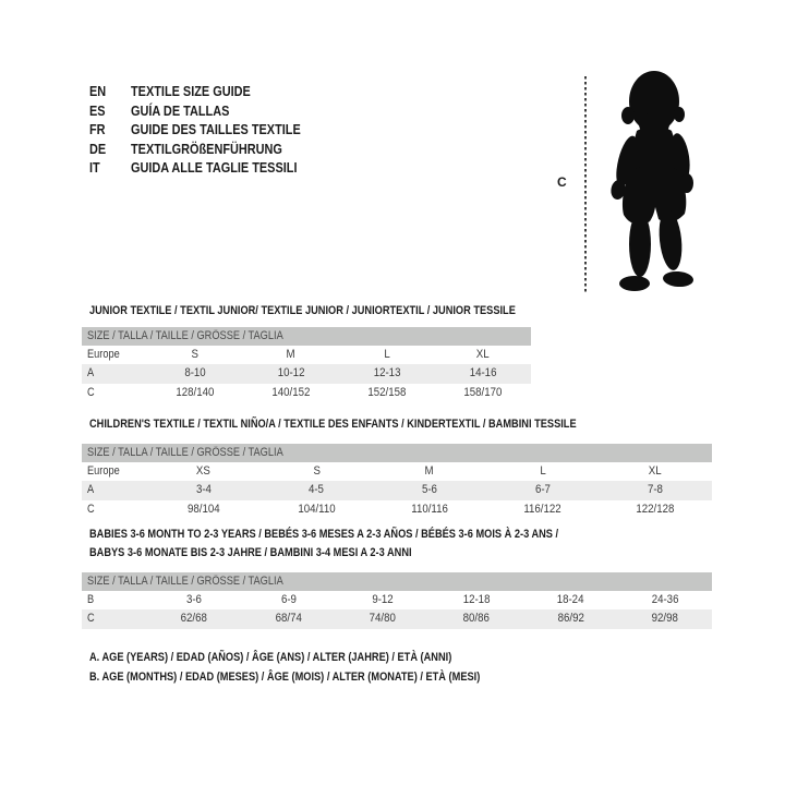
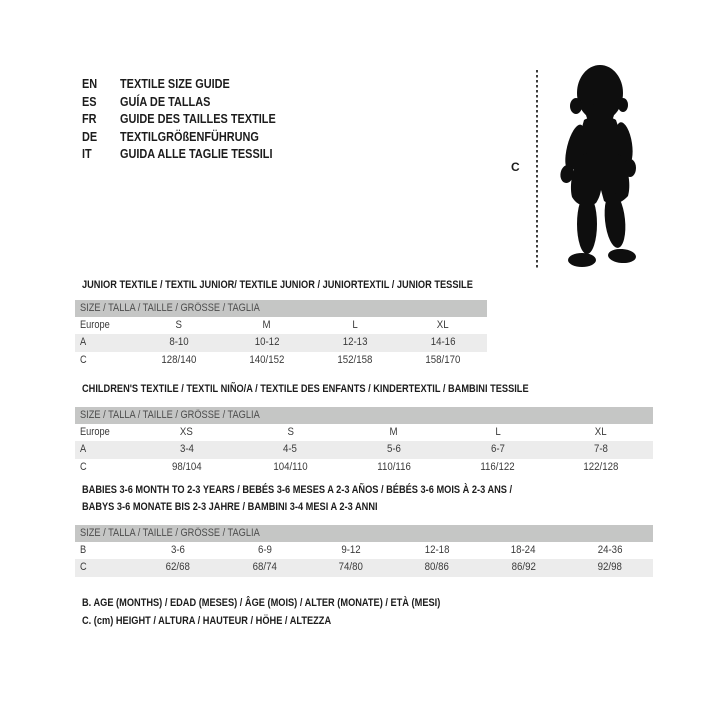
  EN
  TEXTILE SIZE GUIDE
  ES
  GUÍA DE TALLAS
  FR
  GUIDE DES TAILLES TEXTILE
  DE
  TEXTILGRÖßENFÜHRUNG
  IT
  GUIDA ALLE TAGLIE TESSILI
  C
  JUNIOR TEXTILE / TEXTIL JUNIOR/ TEXTILE JUNIOR / JUNIORTEXTIL / JUNIOR TESSILE
  SIZE / TALLA / TAILLE / GRÖSSE / TAGLIA
  Europe
  S
  M
  L
  XL
  A
  8-10
  10-12
  12-13
  14-16
  C
  128/140
  140/152
  152/158
  158/170
  CHILDREN'S TEXTILE / TEXTIL NIÑO/A / TEXTILE DES ENFANTS / KINDERTEXTIL / BAMBINI TESSILE
  SIZE / TALLA / TAILLE / GRÖSSE / TAGLIA
  Europe
  XS
  S
  M
  L
  XL
  A
  3-4
  4-5
  5-6
  6-7
  7-8
  C
  98/104
  104/110
  110/116
  116/122
  122/128
  BABIES 3-6 MONTH TO 2-3 YEARS / BEBÉS 3-6 MESES A 2-3 AÑOS / BÉBÉS 3-6 MOIS À 2-3 ANS /
  BABYS 3-6 MONATE BIS 2-3 JAHRE / BAMBINI 3-4 MESI A 2-3 ANNI
  SIZE / TALLA / TAILLE / GRÖSSE / TAGLIA
  B
  3-6
  6-9
  9-12
  12-18
  18-24
  24-36
  C
  62/68
  68/74
  74/80
  80/86
  86/92
  92/98
- A. AGE (YEARS) / EDAD (AÑOS) / ÂGE (ANS) / ALTER (JAHRE) / ETÀ (ANNI)
  B. AGE (MONTHS) / EDAD (MESES) / ÂGE (MOIS) / ALTER (MONATE) / ETÀ (MESI)
+ C. (cm) HEIGHT / ALTURA / HAUTEUR / HÖHE / ALTEZZA
